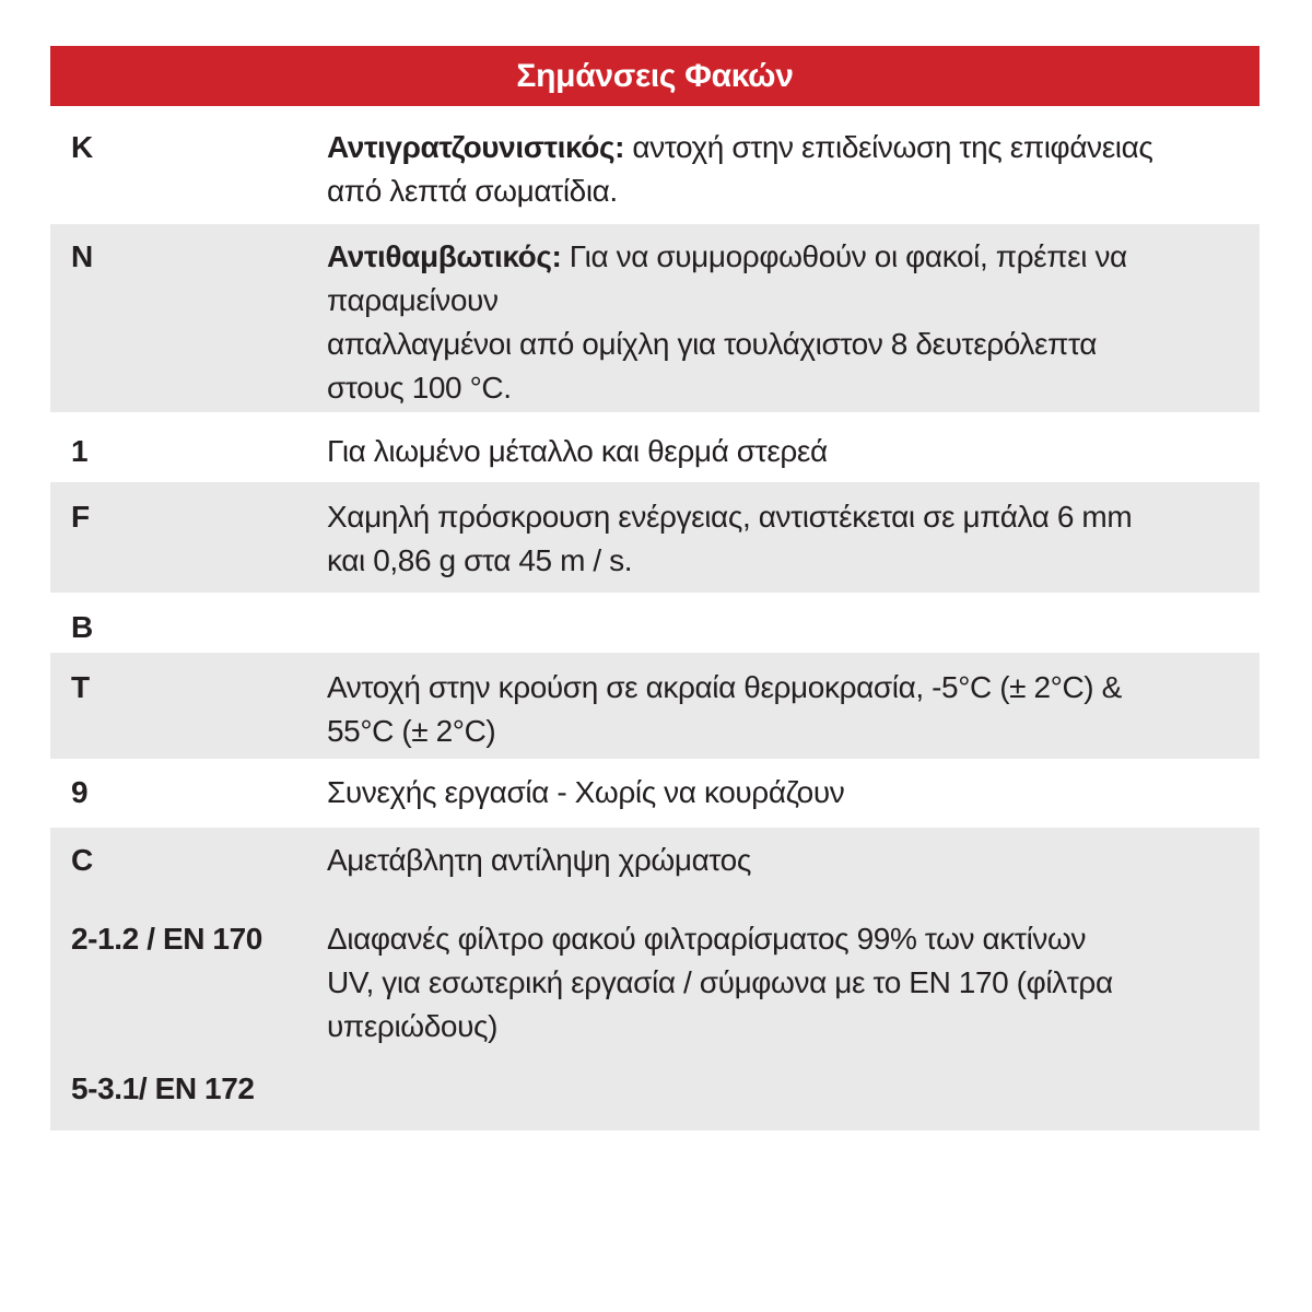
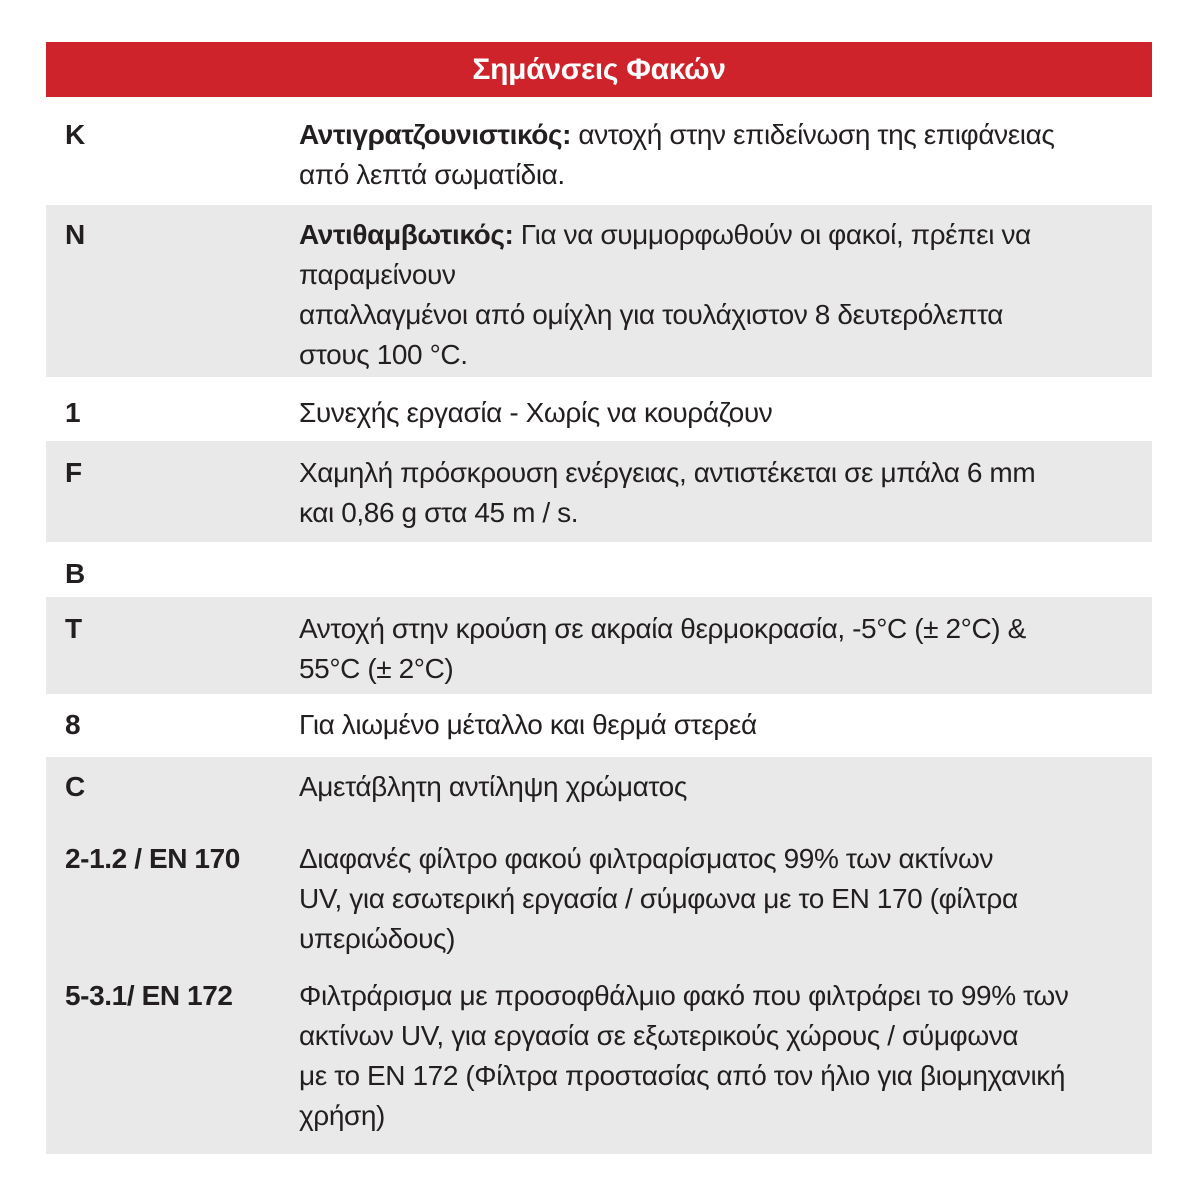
  Σημάνσεις Φακών
  K
  Αντιγρατζουνιστικός: αντοχή στην επιδείνωση της επιφάνειας
  από λεπτά σωματίδια.
  N
  Αντιθαμβωτικός: Για να συμμορφωθούν οι φακοί, πρέπει να
  παραμείνουν
  απαλλαγμένοι από ομίχλη για τουλάχιστον 8 δευτερόλεπτα
  στους 100 °C.
  1
- Για λιωμένο μέταλλο και θερμά στερεά
+ Συνεχής εργασία - Χωρίς να κουράζουν
  F
  Χαμηλή πρόσκρουση ενέργειας, αντιστέκεται σε μπάλα 6 mm
  και 0,86 g στα 45 m / s.
  B
  T
  Αντοχή στην κρούση σε ακραία θερμοκρασία, -5°C (± 2°C) &
  55°C (± 2°C)
- 9
+ 8
- Συνεχής εργασία - Χωρίς να κουράζουν
+ Για λιωμένο μέταλλο και θερμά στερεά
  C
  Αμετάβλητη αντίληψη χρώματος
  2-1.2 / EN 170
  Διαφανές φίλτρο φακού φιλτραρίσματος 99% των ακτίνων
  UV, για εσωτερική εργασία / σύμφωνα με το EN 170 (φίλτρα
  υπεριώδους)
  5-3.1/ EN 172
+ Φιλτράρισμα με προσοφθάλμιο φακό που φιλτράρει το 99% των
+ ακτίνων UV, για εργασία σε εξωτερικούς χώρους / σύμφωνα
+ με το EN 172 (Φίλτρα προστασίας από τον ήλιο για βιομηχανική
+ χρήση)
